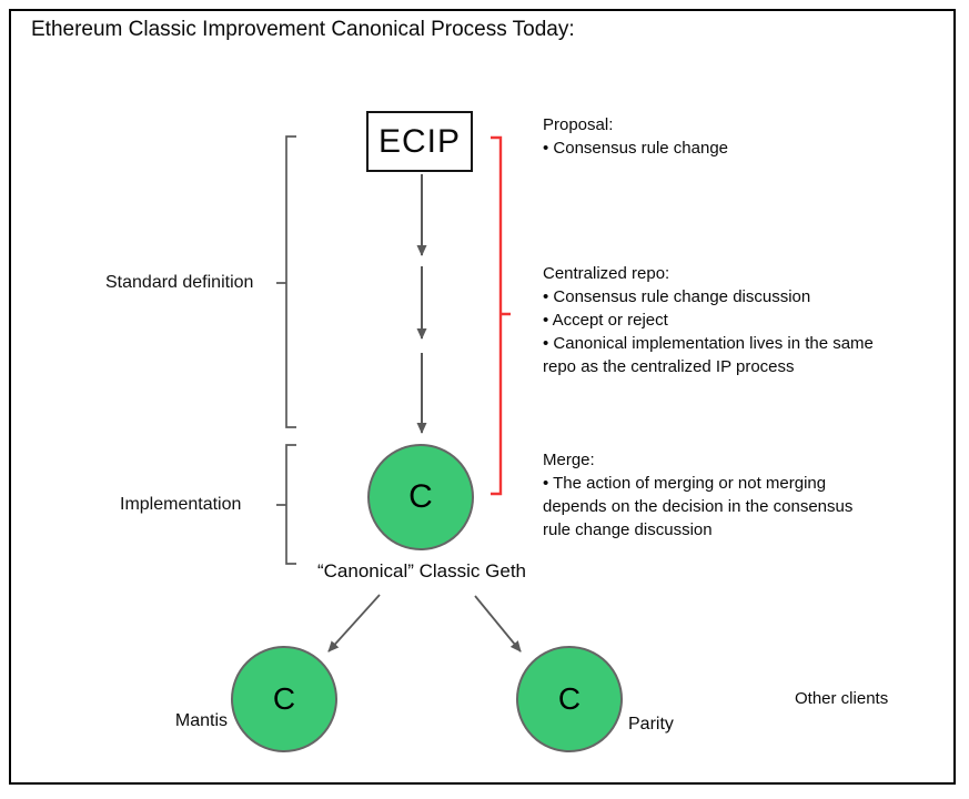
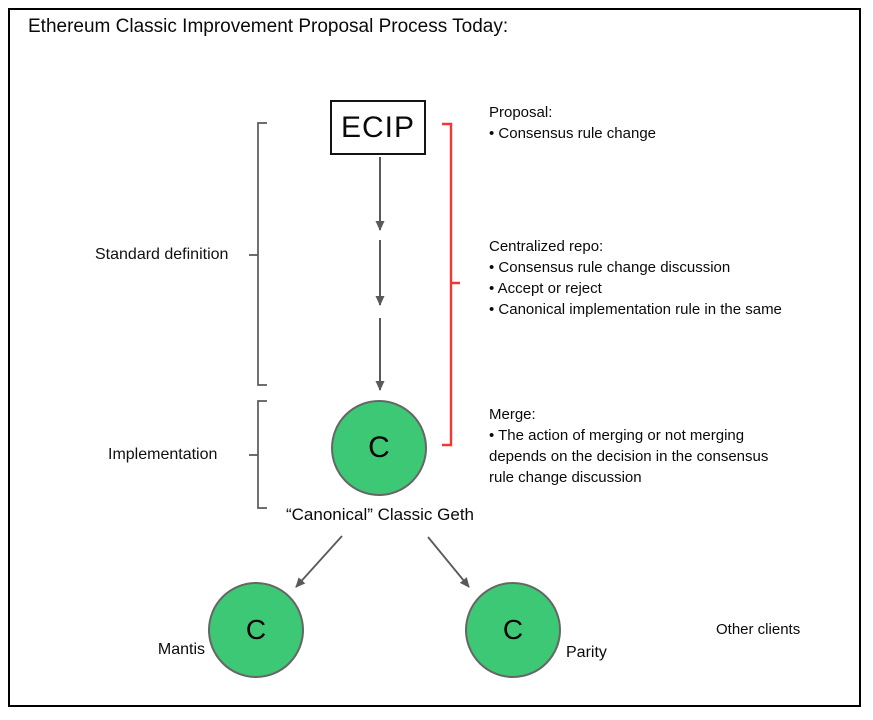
- Ethereum Classic Improvement Canonical Process Today:
+ Ethereum Classic Improvement Proposal Process Today:
  ECIP
  Standard definition
  Implementation
  Proposal:
  • Consensus rule change
  Centralized repo:
  • Consensus rule change discussion
  • Accept or reject
- • Canonical implementation lives in the same
+ • Canonical implementation rule in the same
- repo as the centralized IP process
  Merge:
  • The action of merging or not merging
  depends on the decision in the consensus
  rule change discussion
  C
  “Canonical” Classic Geth
  C
  Mantis
  C
  Parity
  Other clients
